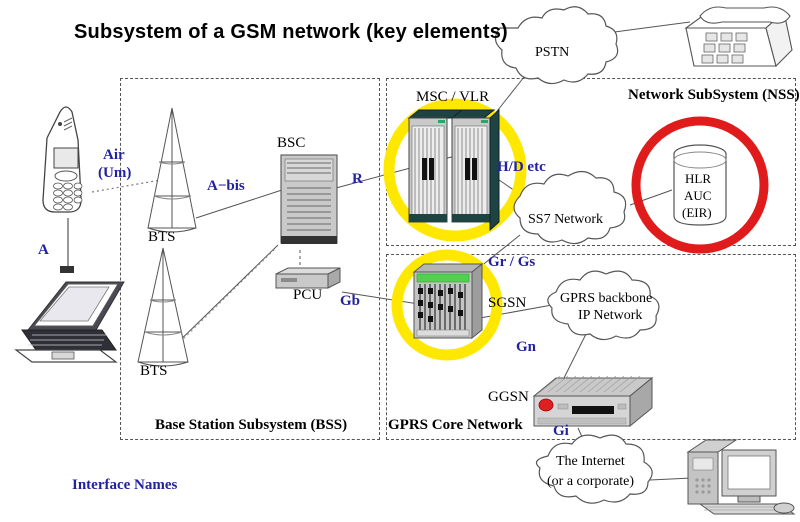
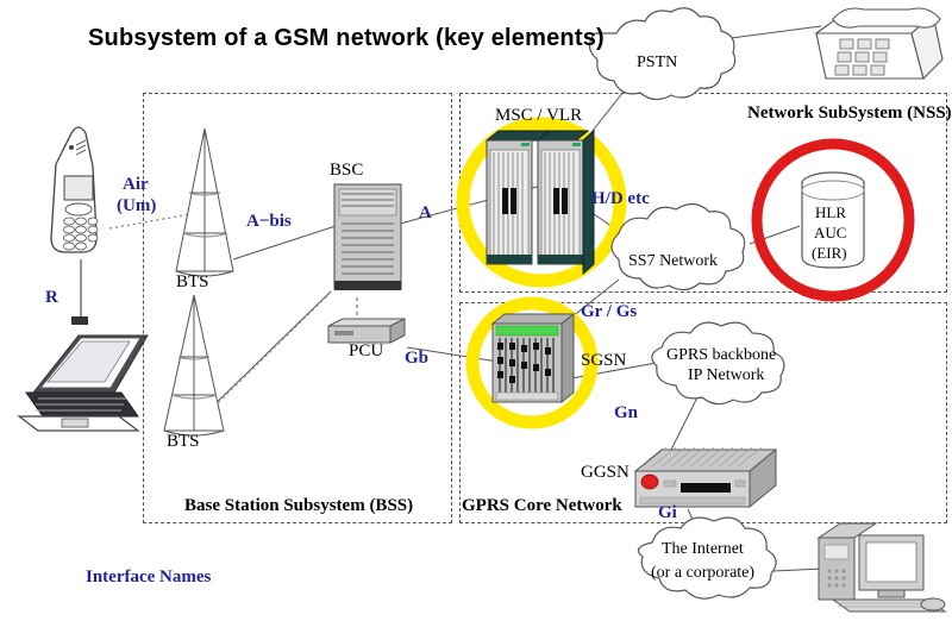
  Subsystem of a GSM network (key elements)
  Base Station Subsystem (BSS)
  Network SubSystem (NSS)
  GPRS Core Network
  Interface Names
- A
+ R
  Air
  (Um)
  A−bis
- R
+ A
  Gb
  H/D etc
  Gr / Gs
  Gn
  Gi
  BTS
  BTS
  BSC
  PCU
  MSC / VLR
  SGSN
  GGSN
  PSTN
  SS7 Network
  GPRS backbone
  IP Network
  The Internet
  (or a corporate)
  HLR
  AUC
  (EIR)
